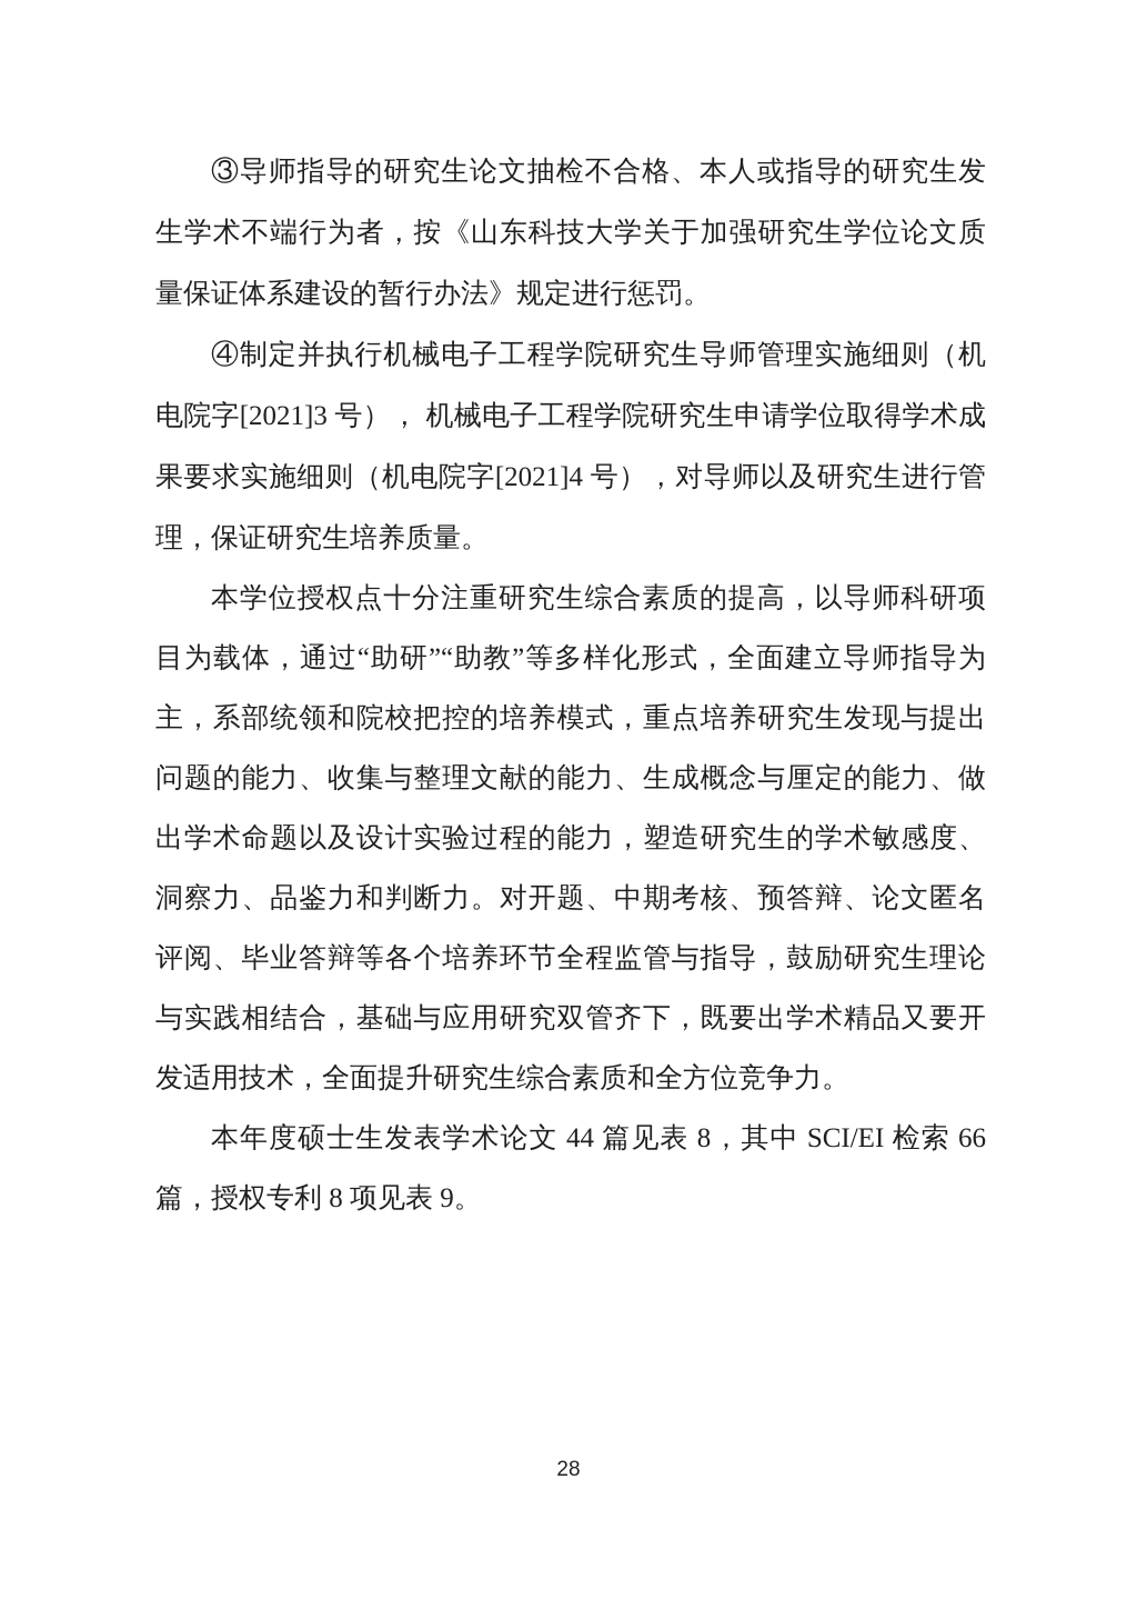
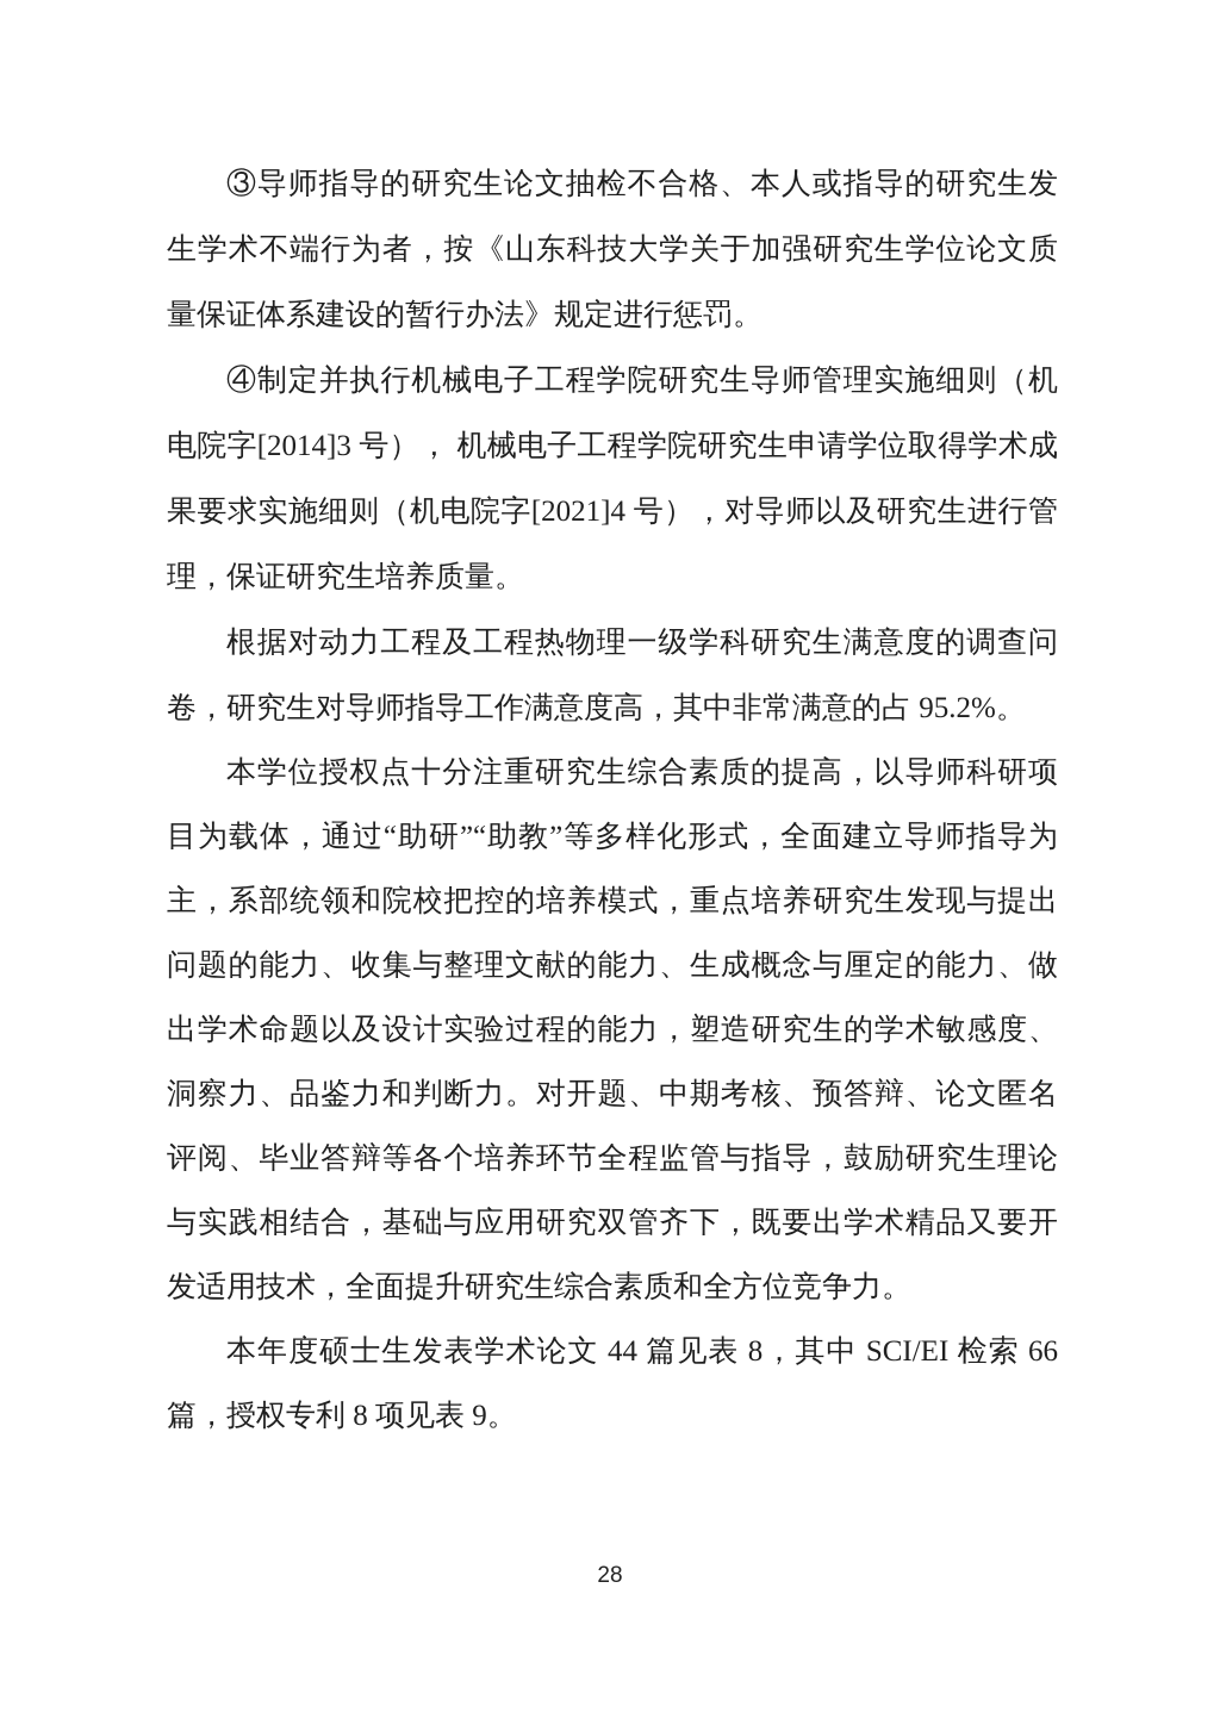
  ③导师指导的研究生论文抽检不合格、本人或指导的研究生发生学术不端行为者，按《山东科技大学关于加强研究生学位论文质量保证体系建设的暂行办法》规定进行惩罚。
- ④制定并执行机械电子工程学院研究生导师管理实施细则（机电院字[2021]3 号）， 机械电子工程学院研究生申请学位取得学术成果要求实施细则（机电院字[2021]4 号），对导师以及研究生进行管理，保证研究生培养质量。
+ ④制定并执行机械电子工程学院研究生导师管理实施细则（机电院字[2014]3 号）， 机械电子工程学院研究生申请学位取得学术成果要求实施细则（机电院字[2021]4 号），对导师以及研究生进行管理，保证研究生培养质量。
+ 根据对动力工程及工程热物理一级学科研究生满意度的调查问卷，研究生对导师指导工作满意度高，其中非常满意的占 95.2%。
  本学位授权点十分注重研究生综合素质的提高，以导师科研项目为载体，通过“助研”“助教”等多样化形式，全面建立导师指导为主，系部统领和院校把控的培养模式，重点培养研究生发现与提出问题的能力、收集与整理文献的能力、生成概念与厘定的能力、做出学术命题以及设计实验过程的能力，塑造研究生的学术敏感度、洞察力、品鉴力和判断力。对开题、中期考核、预答辩、论文匿名评阅、毕业答辩等各个培养环节全程监管与指导，鼓励研究生理论与实践相结合，基础与应用研究双管齐下，既要出学术精品又要开发适用技术，全面提升研究生综合素质和全方位竞争力。
  本年度硕士生发表学术论文 44 篇见表 8，其中 SCI/EI 检索 66 篇，授权专利 8 项见表 9。
  28
